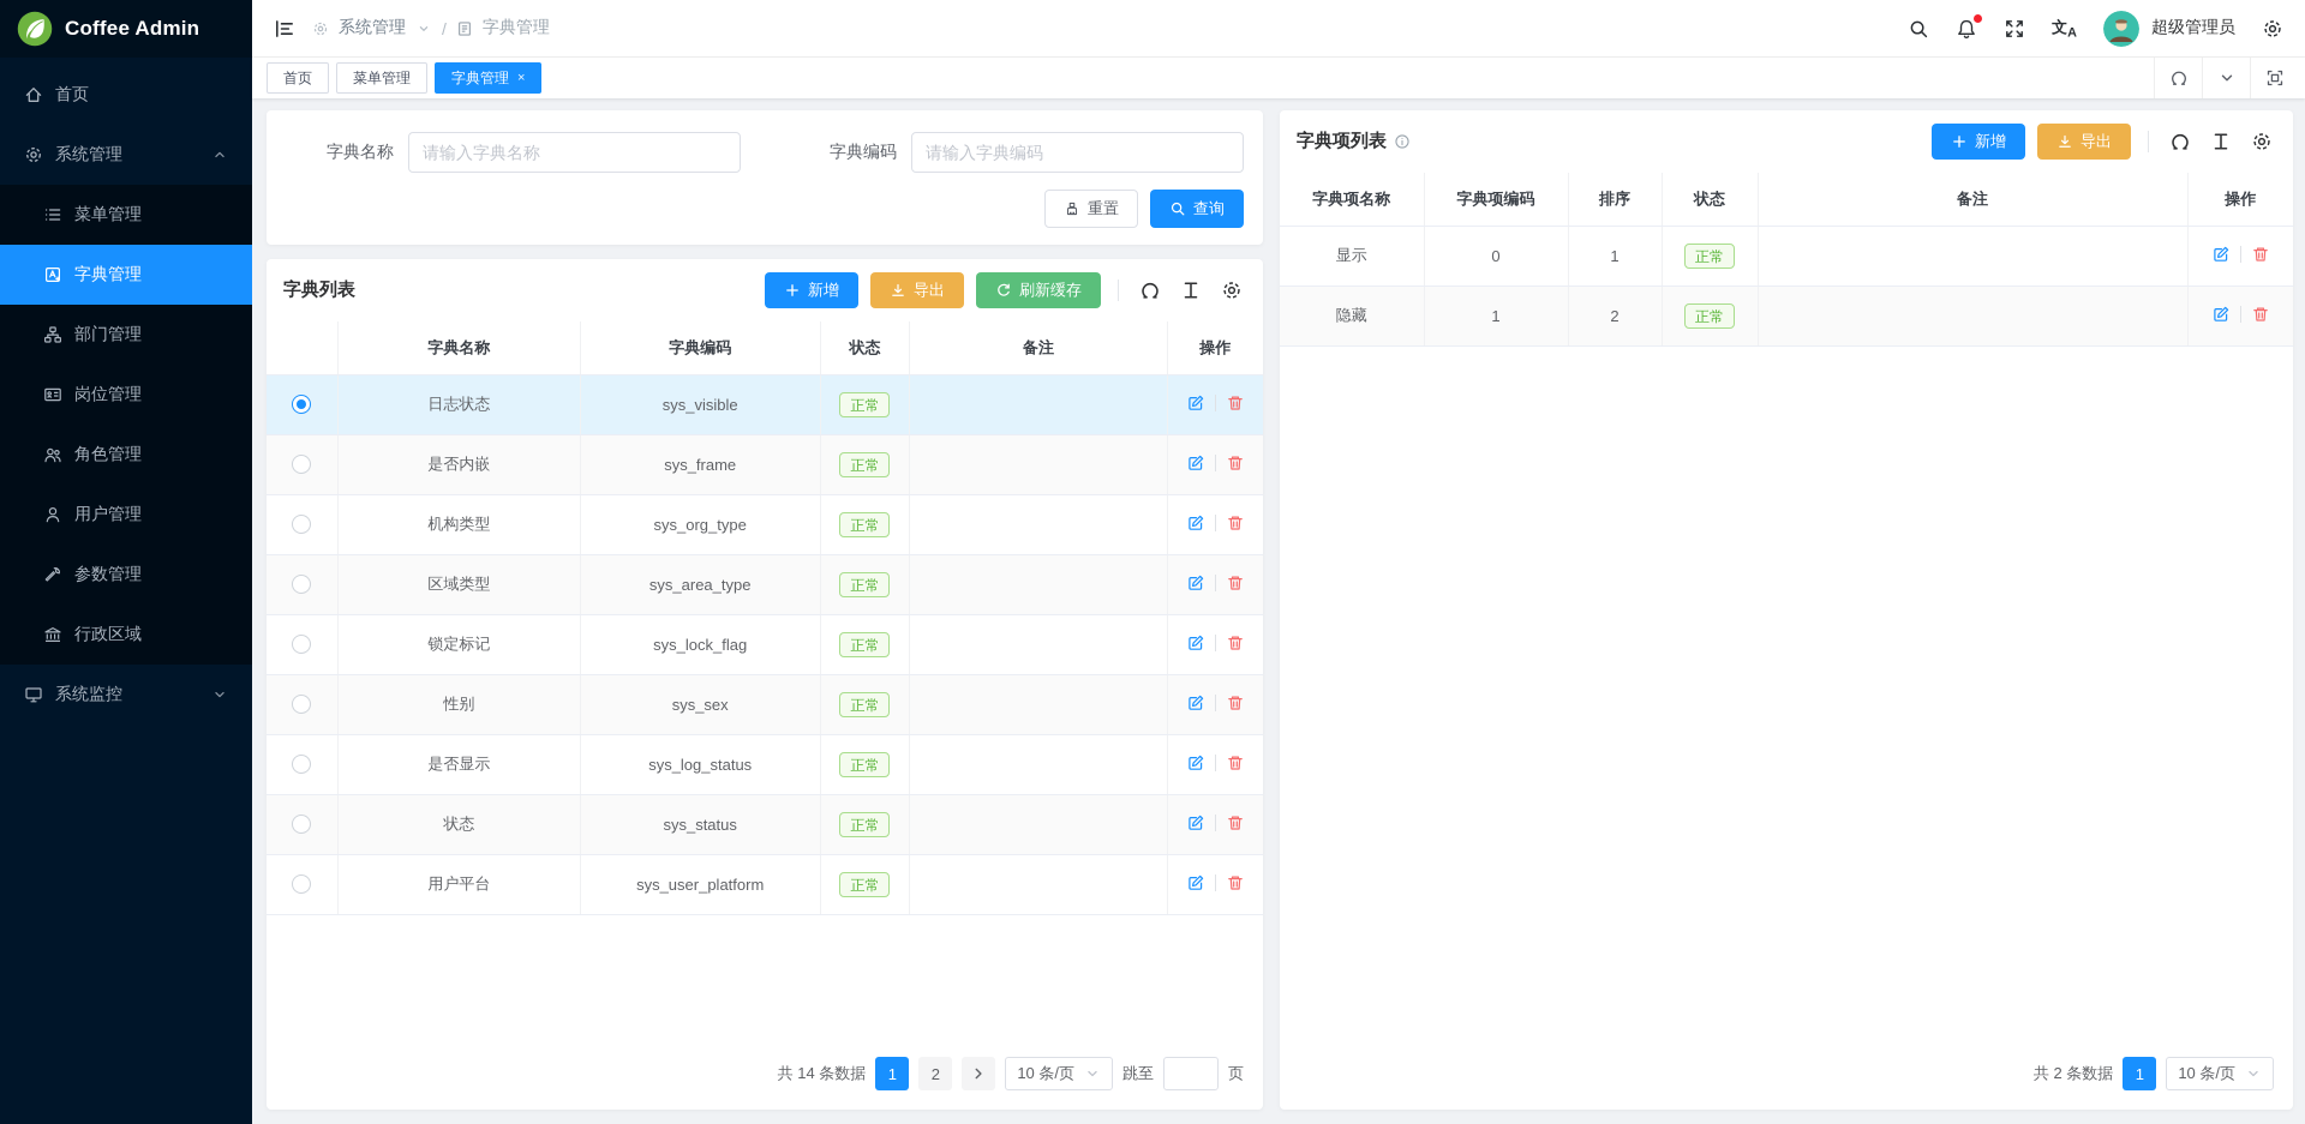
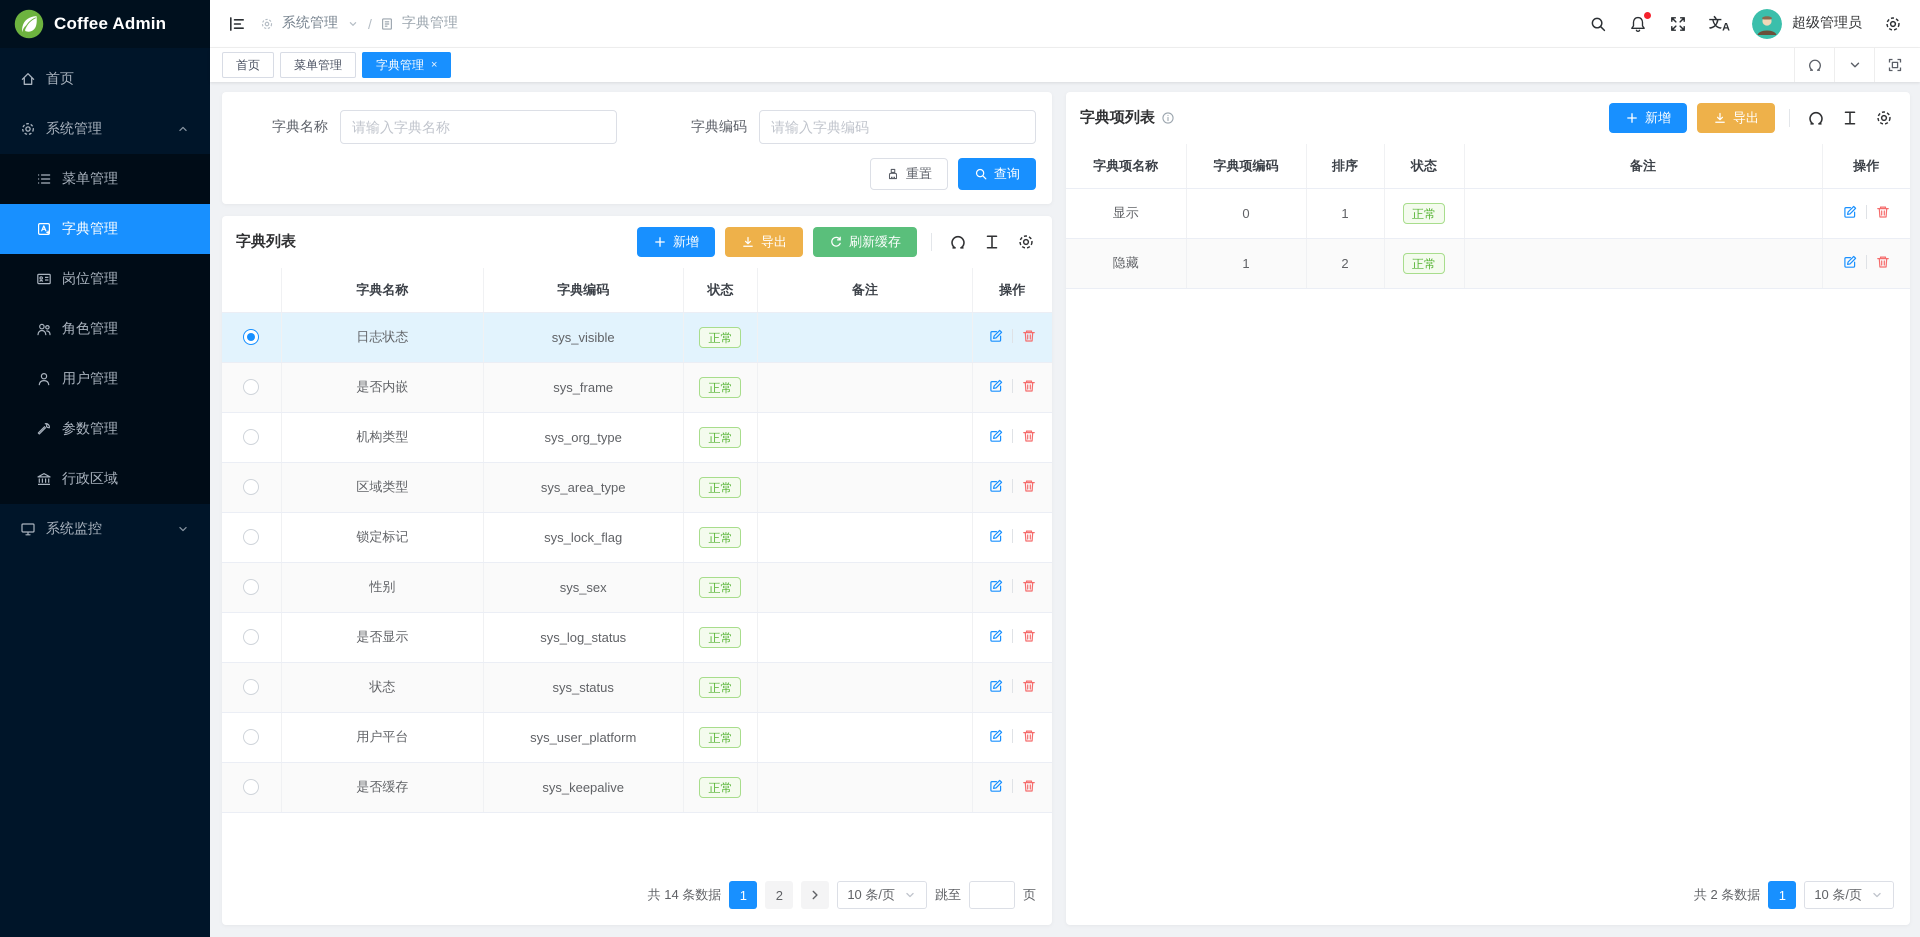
  Coffee Admin
  首页
  系统管理
  菜单管理
  字典管理
- 部门管理
  岗位管理
  角色管理
  用户管理
  参数管理
  行政区域
  系统监控
  系统管理
  /
  字典管理
  文A
  超级管理员
  首页
  菜单管理
  字典管理
  ×
  字典名称
  请输入字典名称
  字典编码
  请输入字典编码
  重置
  查询
  字典列表
  新增
  导出
  刷新缓存
  	字典名称	字典编码	状态	备注	操作
  	日志状态	sys_visible	正常
  	是否内嵌	sys_frame	正常
  	机构类型	sys_org_type	正常
  	区域类型	sys_area_type	正常
  	锁定标记	sys_lock_flag	正常
  	性别	sys_sex	正常
  	是否显示	sys_log_status	正常
  	状态	sys_status	正常
  	用户平台	sys_user_platform	正常
+ 	是否缓存	sys_keepalive	正常
  共 14 条数据
  1
  2
  10 条/页
  跳至
  页
  字典项列表
  新增
  导出
  字典项名称	字典项编码	排序	状态	备注	操作
  显示	0	1	正常
  隐藏	1	2	正常
  共 2 条数据
  1
  10 条/页
